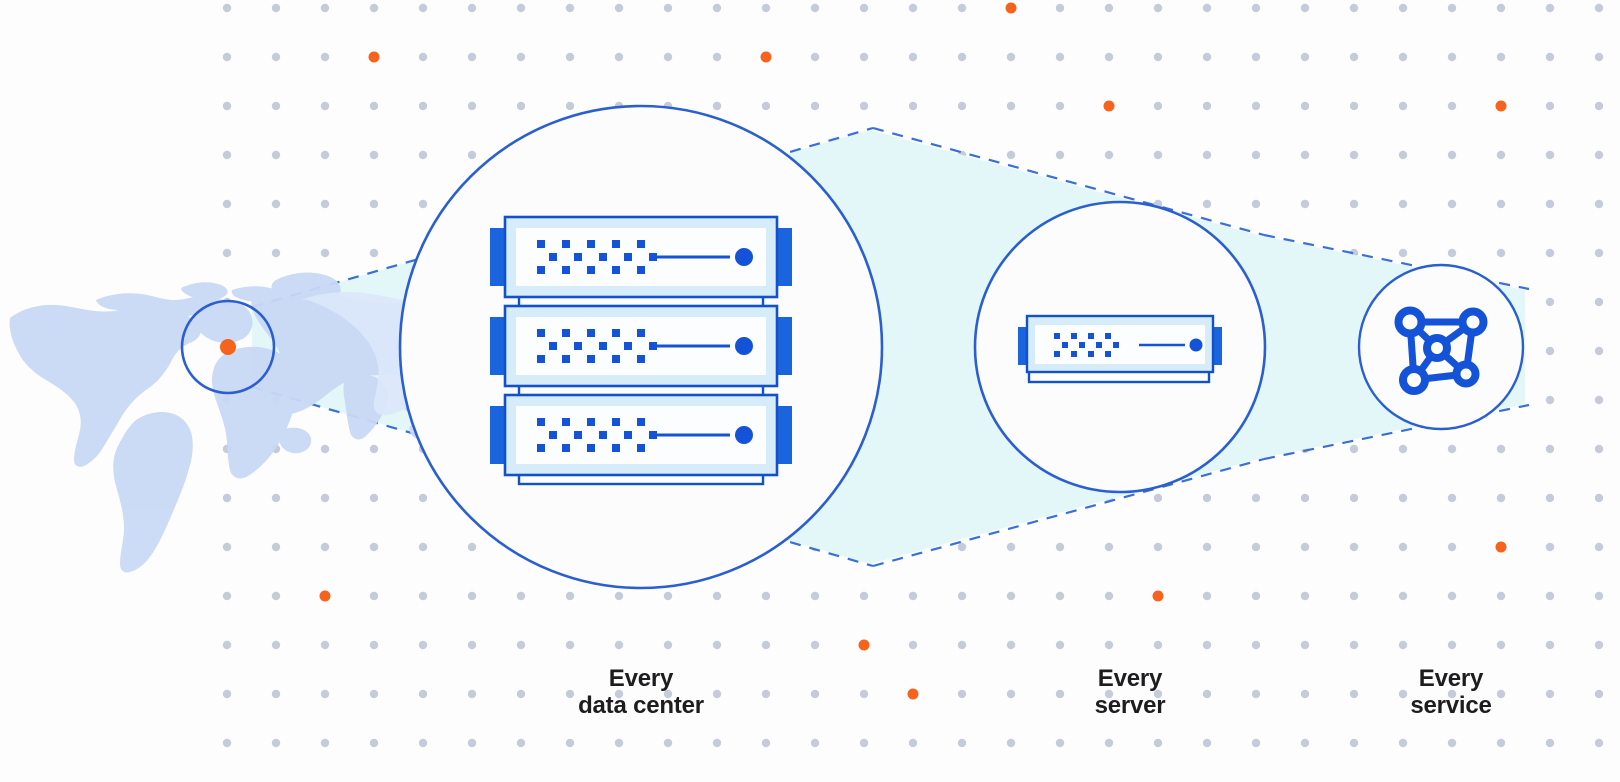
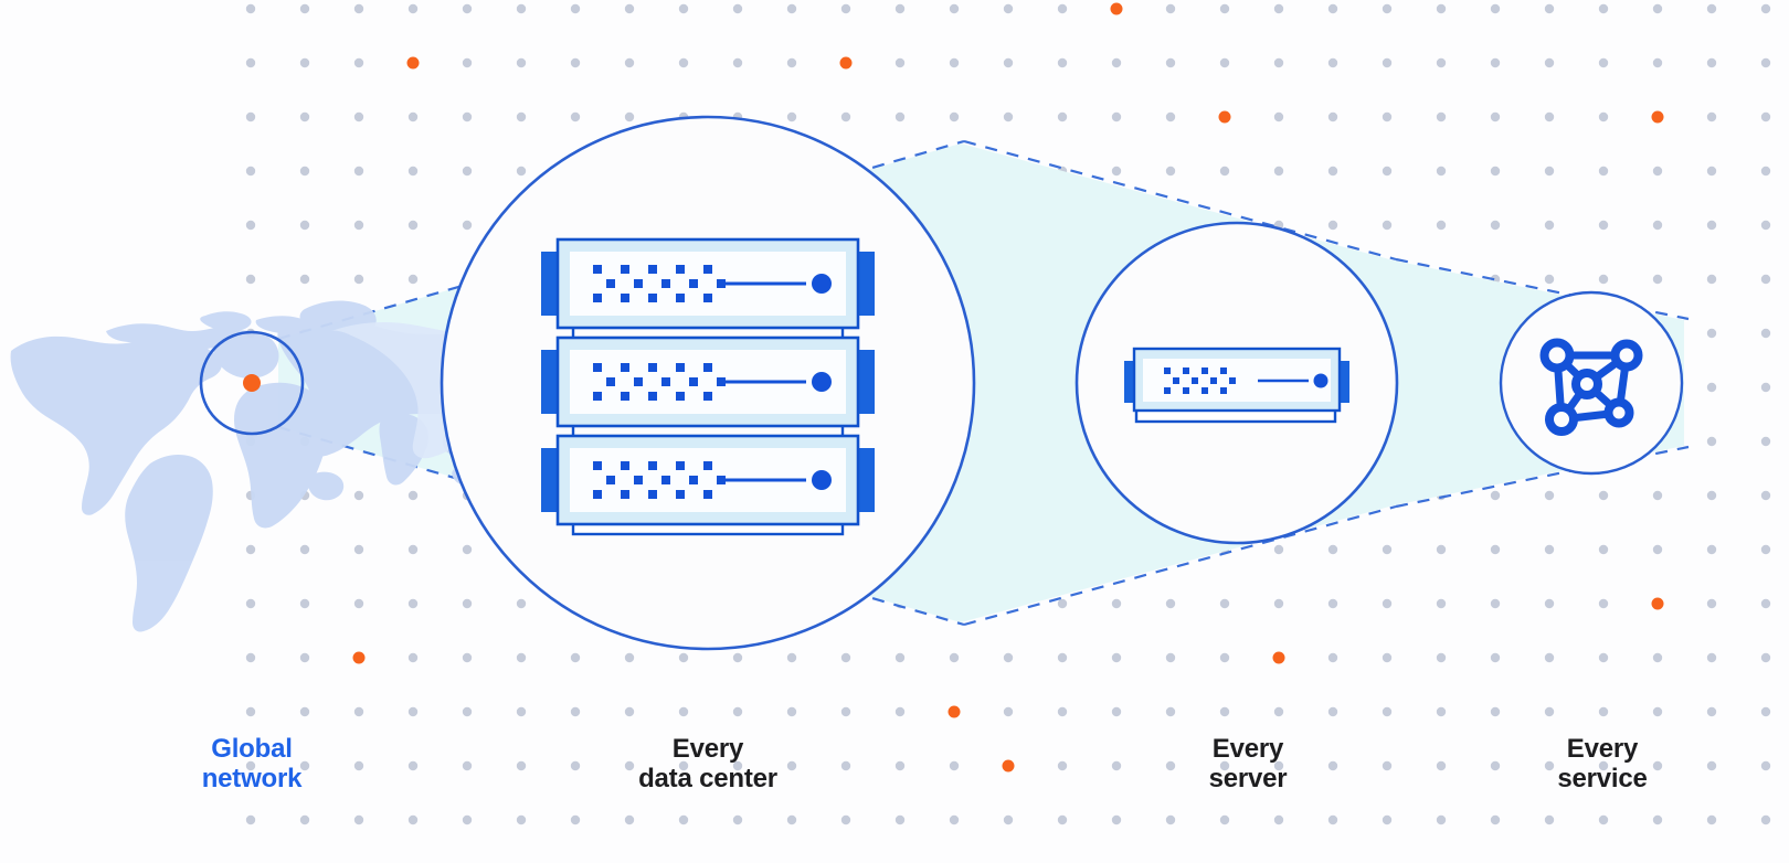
+ Global
+ network
  Every
  data center
  Every
  server
  Every
  service
